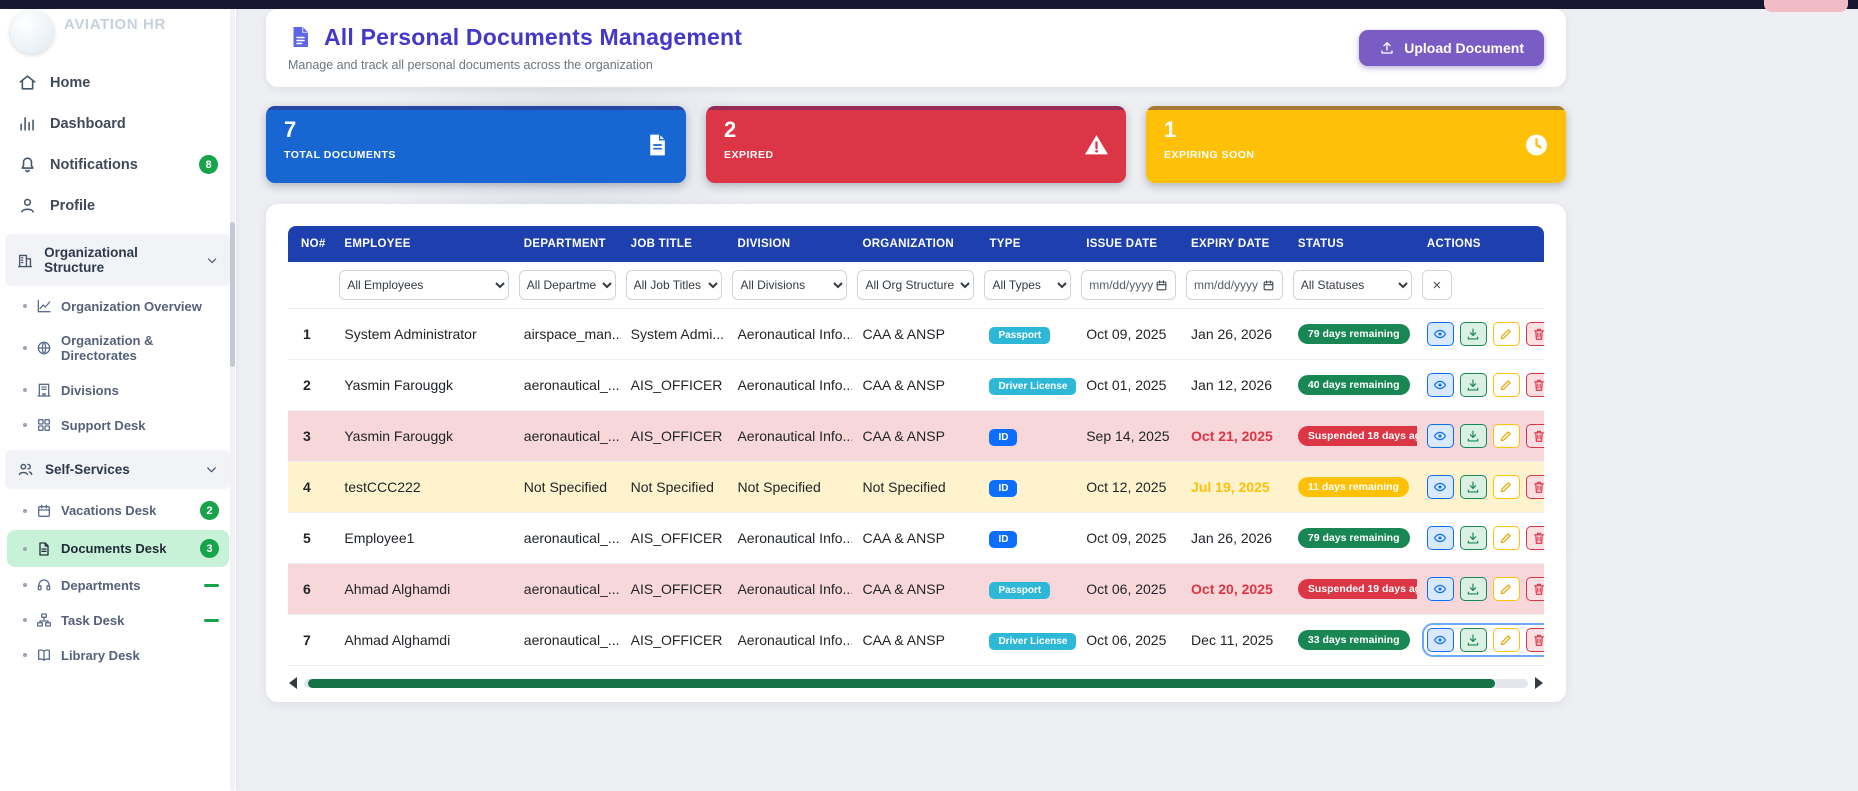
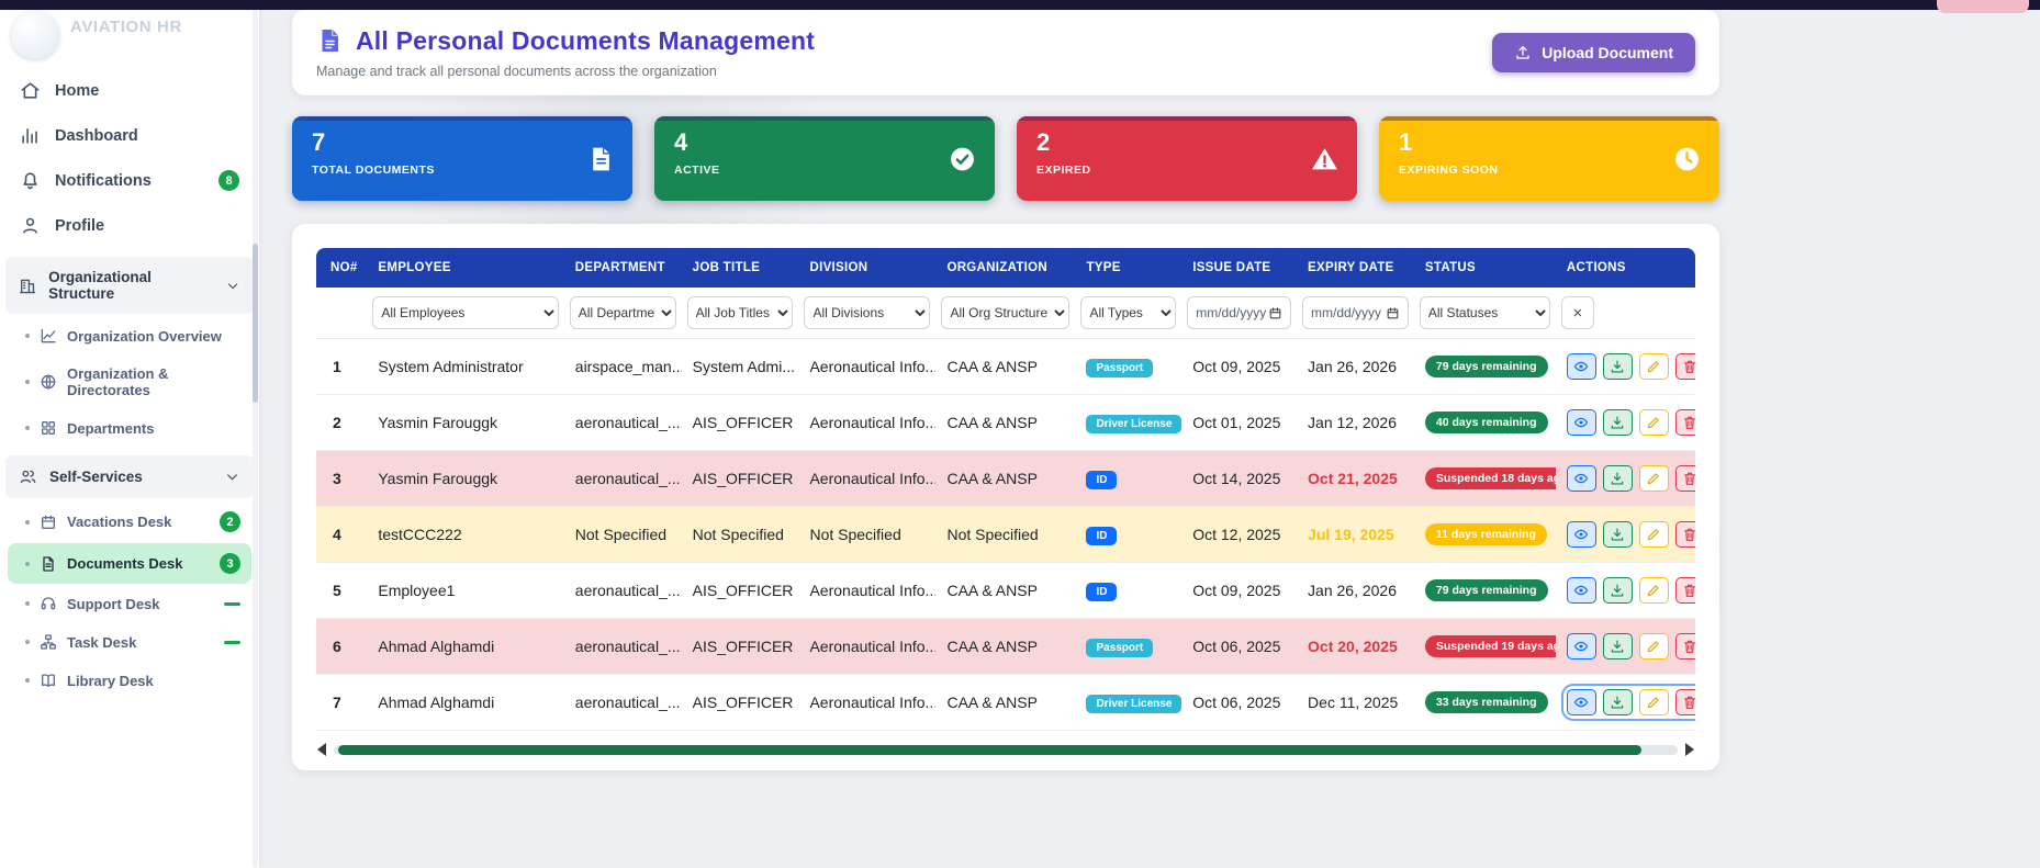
  AVIATION HR
  Home
  Dashboard
  Notifications
  8
  Profile
  Organizational Structure
  Organization Overview
  Organization & Directorates
- Divisions
- Support Desk
+ Departments
  Self-Services
  Vacations Desk
  2
  Documents Desk
  3
- Departments
+ Support Desk
  Task Desk
  Library Desk
  All Personal Documents Management
  Manage and track all personal documents across the organization
  Upload Document
  7
  TOTAL DOCUMENTS
+ 4
+ ACTIVE
  2
  EXPIRED
  1
  EXPIRING SOON
  NO#	EMPLOYEE	DEPARTMENT	JOB TITLE	DIVISION	ORGANIZATION	TYPE	ISSUE DATE	EXPIRY DATE	STATUS	ACTIONS
  	All Employees	All Departme	All Job Titles	All Divisions	All Org Structure	All Types	mm/dd/yyyy	mm/dd/yyyy	All Statuses	×
  1	System Administrator	airspace_man..	System Admi...	Aeronautical Info...	CAA & ANSP	Passport	Oct 09, 2025	Jan 26, 2026	79 days remaining
  2	Yasmin Farouggk	aeronautical_...	AIS_OFFICER	Aeronautical Info...	CAA & ANSP	Driver License	Oct 01, 2025	Jan 12, 2026	40 days remaining
- 3	Yasmin Farouggk	aeronautical_...	AIS_OFFICER	Aeronautical Info...	CAA & ANSP	ID	Sep 14, 2025	Oct 21, 2025	Suspended 18 days a
+ 3	Yasmin Farouggk	aeronautical_...	AIS_OFFICER	Aeronautical Info...	CAA & ANSP	ID	Oct 14, 2025	Oct 21, 2025	Suspended 18 days a
  4	testCCC222	Not Specified	Not Specified	Not Specified	Not Specified	ID	Oct 12, 2025	Jul 19, 2025	11 days remaining
  5	Employee1	aeronautical_...	AIS_OFFICER	Aeronautical Info...	CAA & ANSP	ID	Oct 09, 2025	Jan 26, 2026	79 days remaining
  6	Ahmad Alghamdi	aeronautical_...	AIS_OFFICER	Aeronautical Info...	CAA & ANSP	Passport	Oct 06, 2025	Oct 20, 2025	Suspended 19 days a
  7	Ahmad Alghamdi	aeronautical_...	AIS_OFFICER	Aeronautical Info...	CAA & ANSP	Driver License	Oct 06, 2025	Dec 11, 2025	33 days remaining
